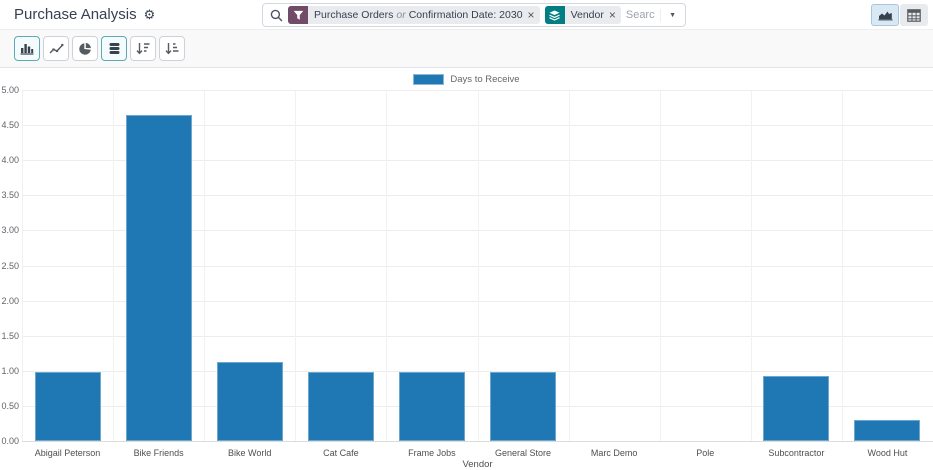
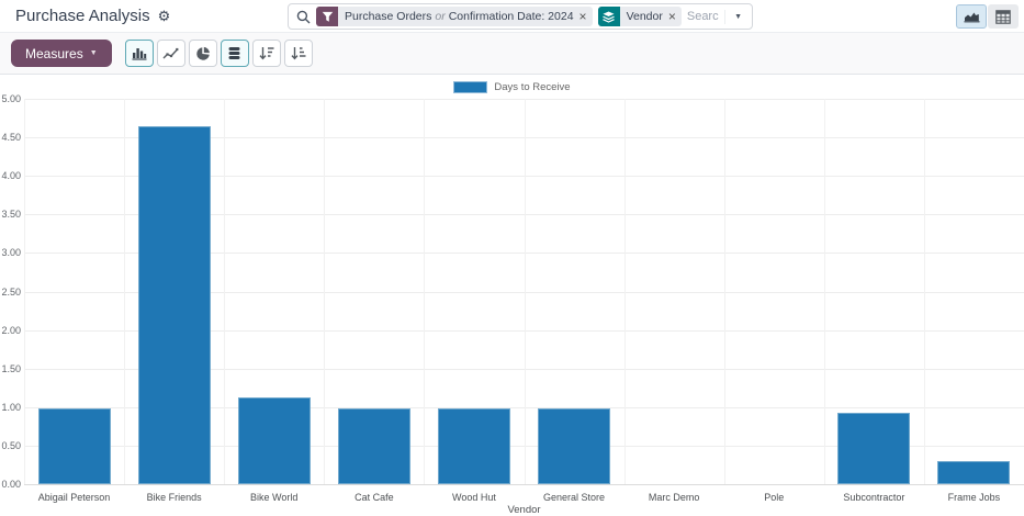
  Purchase Analysis
  ⚙
  Purchase Orders
  or
- Confirmation Date: 2030
+ Confirmation Date: 2024
  ×
  Vendor
  ×
+ Measures
  Days to Receive
  0.00
  0.50
  1.00
  1.50
  2.00
  2.50
  3.00
  3.50
  4.00
  4.50
  5.00
  Abigail Peterson
  Bike Friends
  Bike World
  Cat Cafe
- Frame Jobs
+ Wood Hut
  General Store
  Marc Demo
  Pole
  Subcontractor
- Wood Hut
+ Frame Jobs
  Vendor
